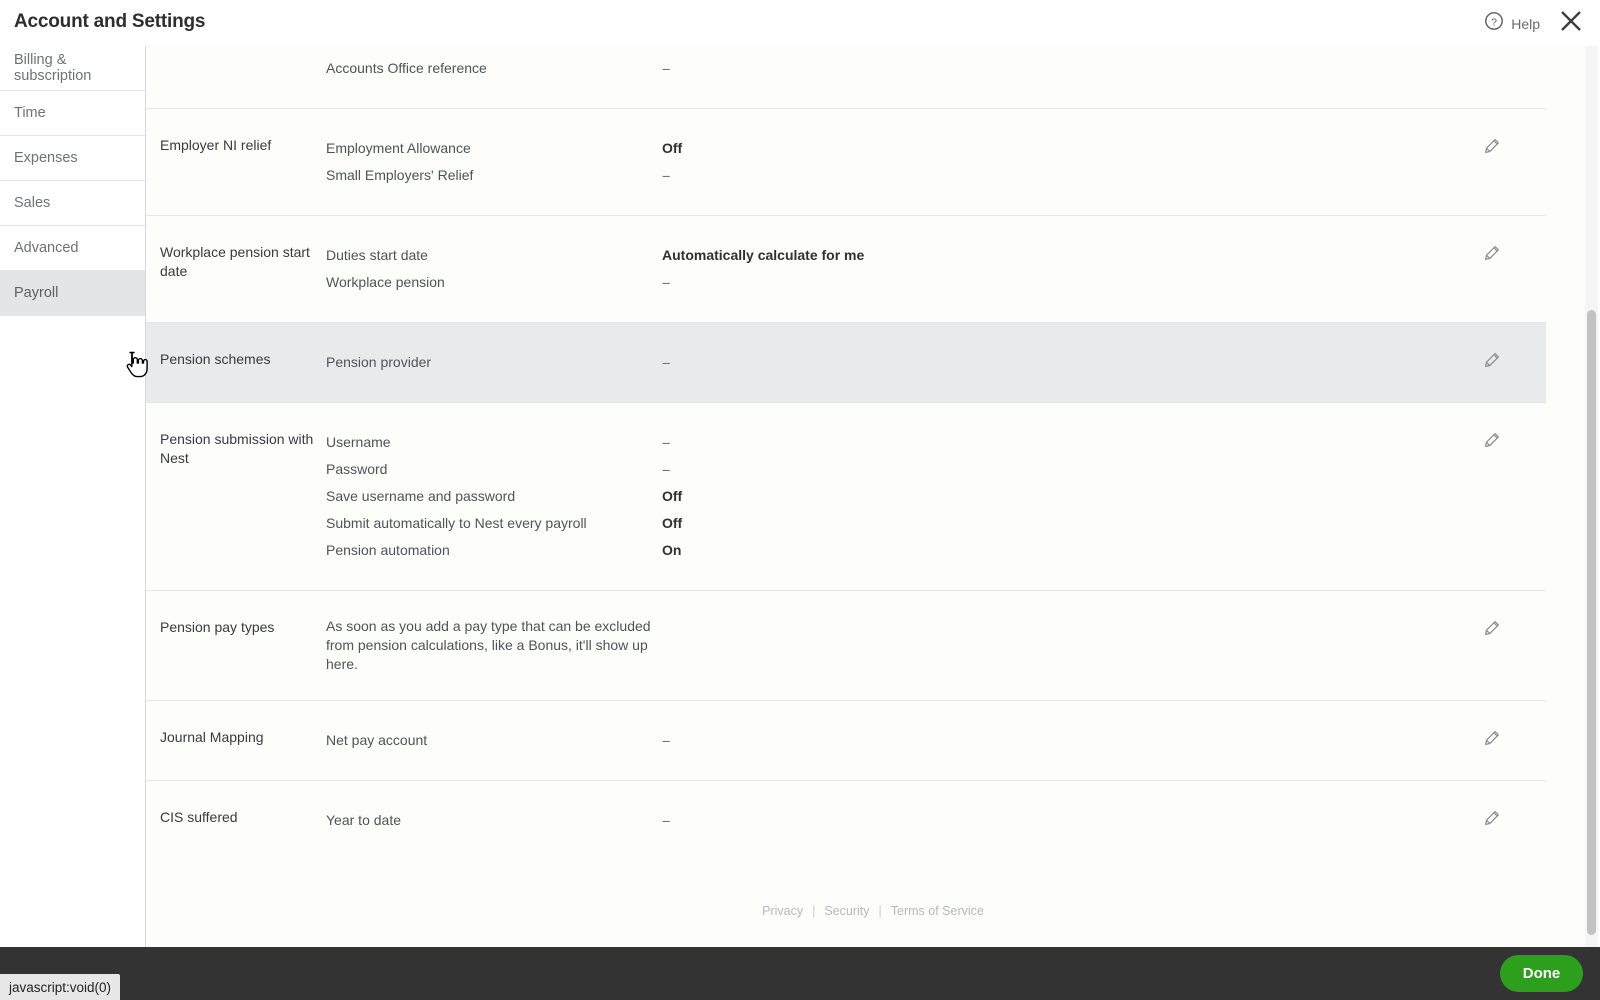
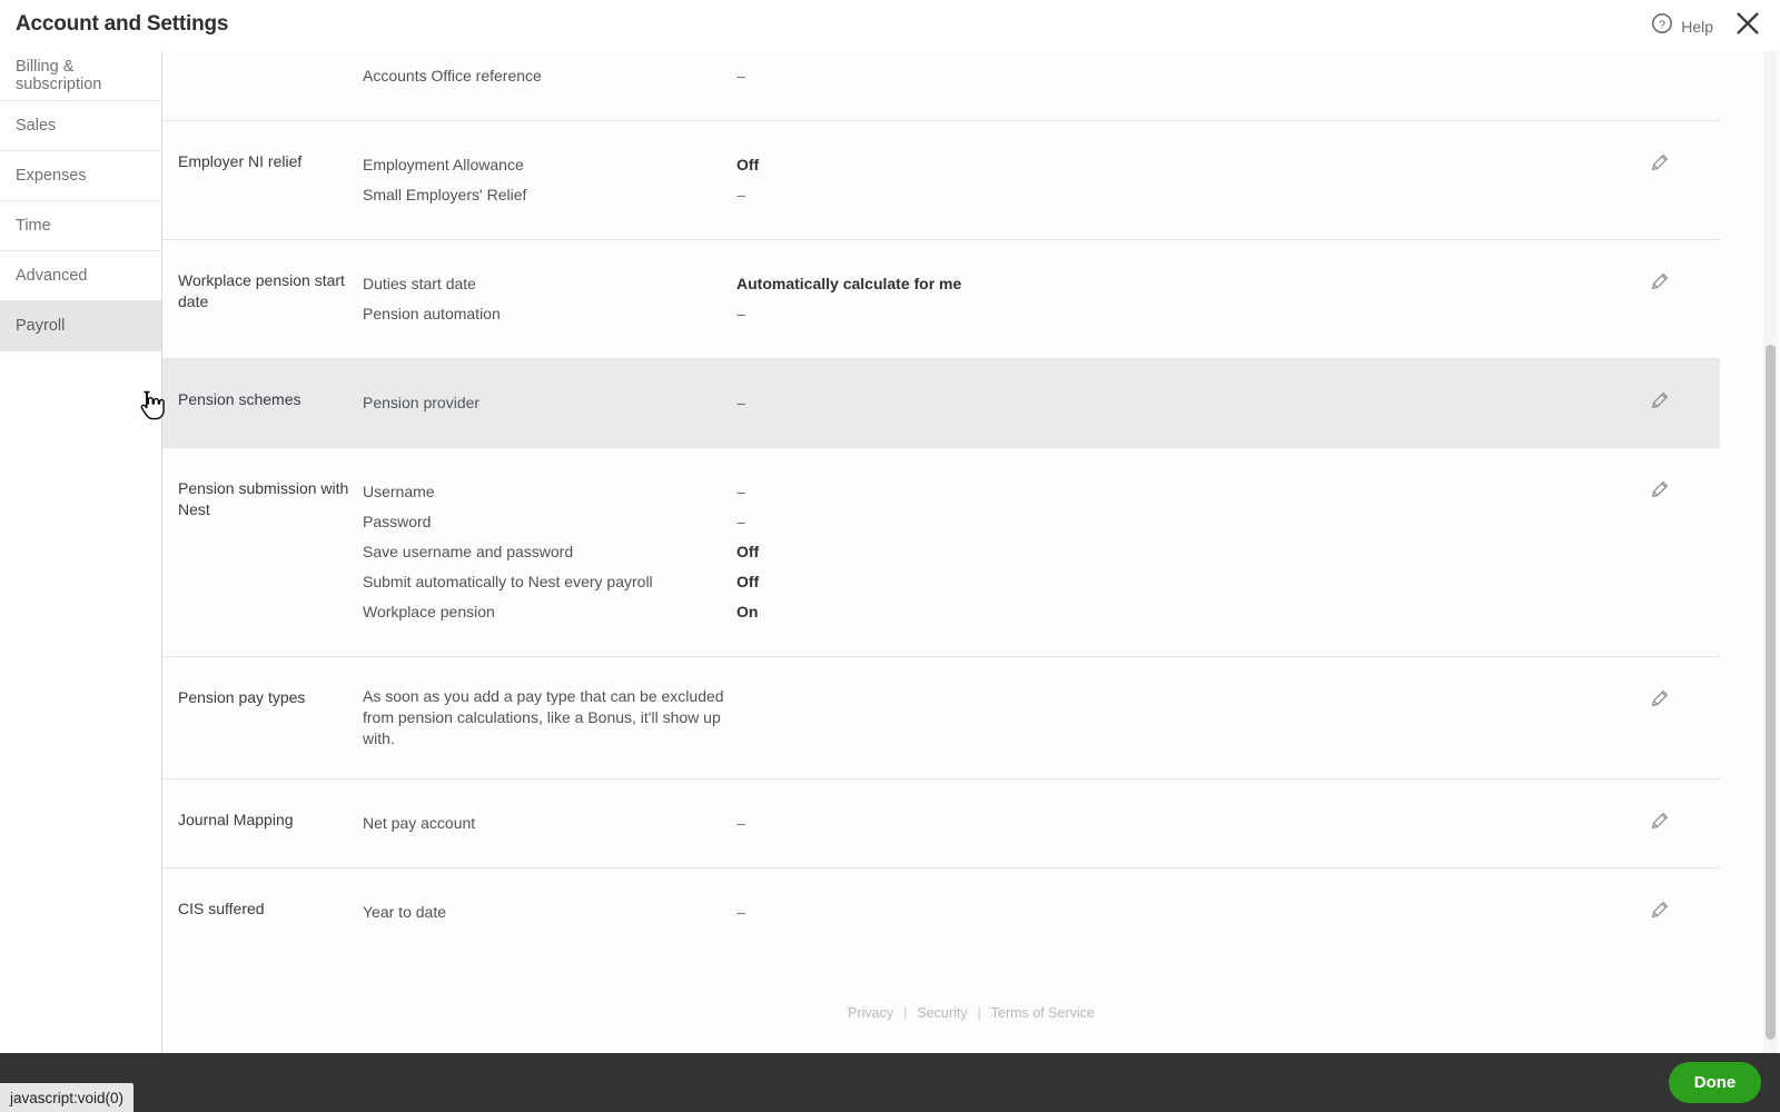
  Account and Settings
  ?
  Help
  Billing & subscription
- Time
+ Sales
  Expenses
- Sales
+ Time
  Advanced
  Payroll
  Accounts Office reference
  --
  Employer NI relief
  Employment Allowance
  Off
  Small Employers' Relief
  --
  Workplace pension start date
  Duties start date
  Automatically calculate for me
- Workplace pension
+ Pension automation
  --
  Pension schemes
  Pension provider
  --
  Pension submission with Nest
  Username
  --
  Password
  --
  Save username and password
  Off
  Submit automatically to Nest every payroll
  Off
- Pension automation
+ Workplace pension
  On
  Pension pay types
- As soon as you add a pay type that can be excluded from pension calculations, like a Bonus, it'll show up here.
+ As soon as you add a pay type that can be excluded from pension calculations, like a Bonus, it'll show up with.
  Journal Mapping
  Net pay account
  --
  CIS suffered
  Year to date
  --
  Privacy
  |
  Security
  |
  Terms of Service
  Done
  javascript:void(0)
